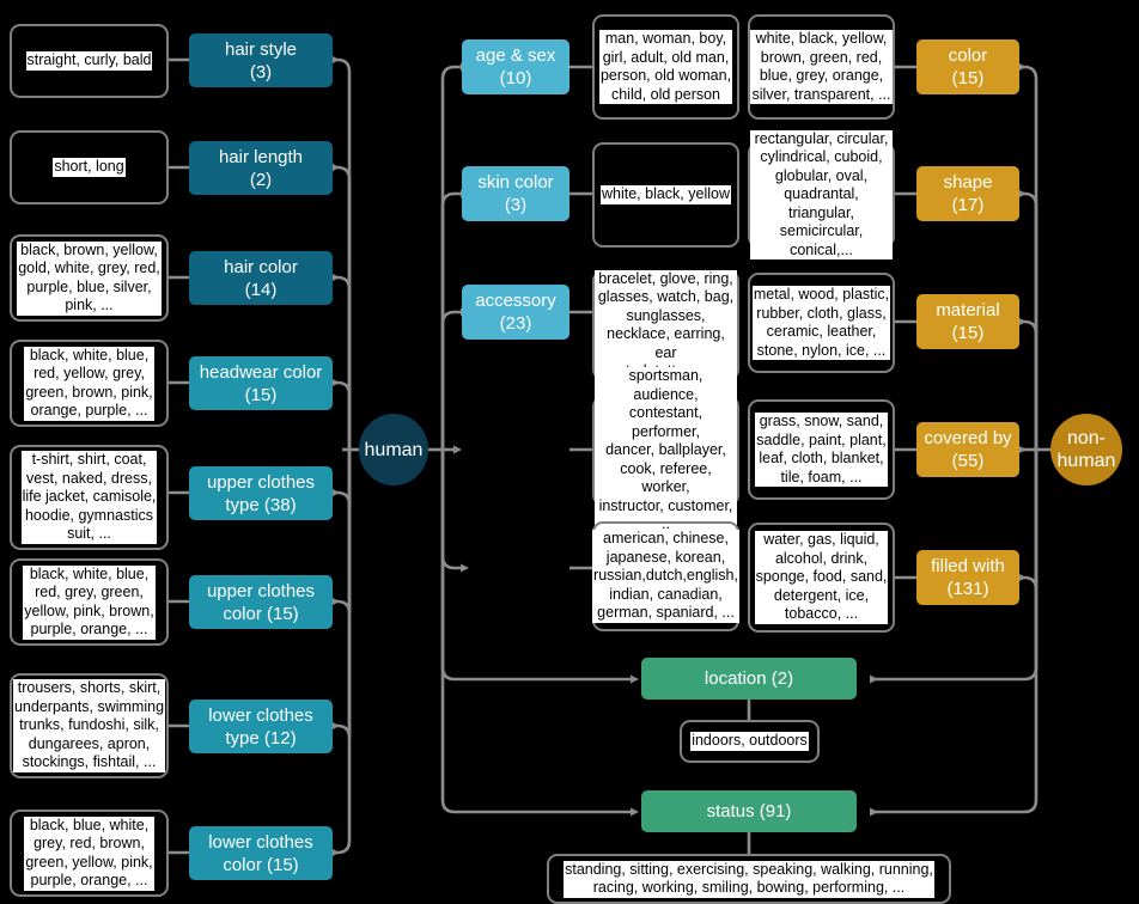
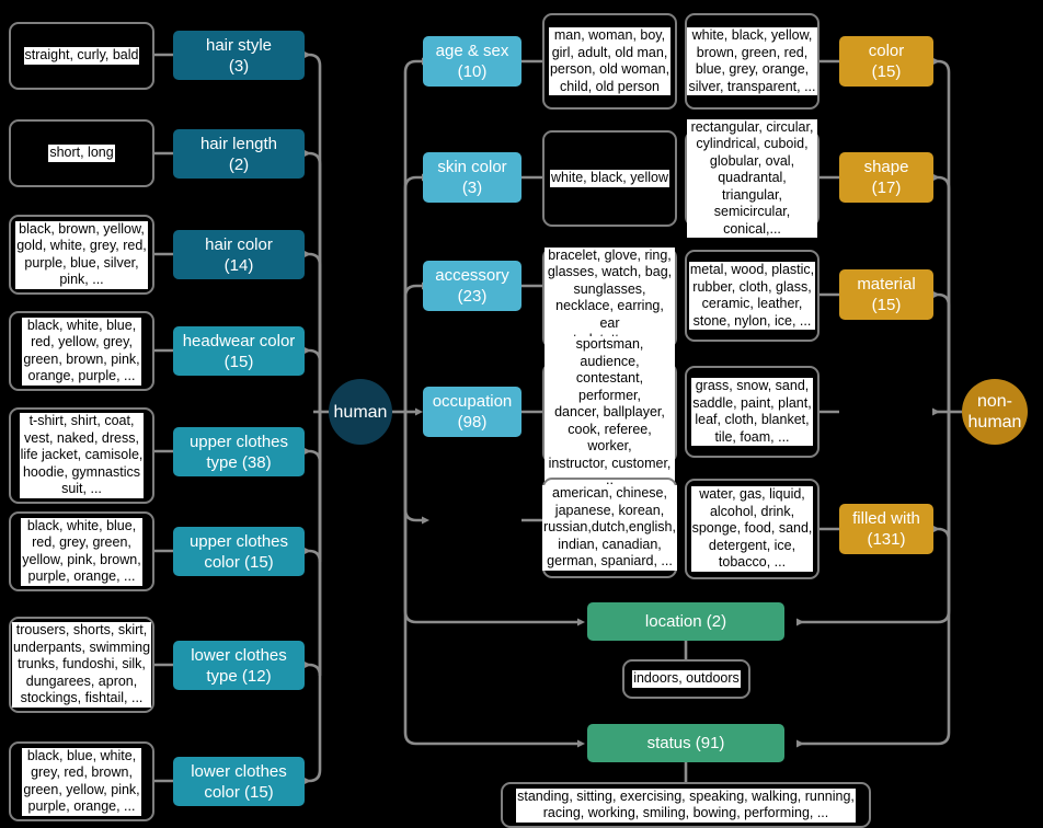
  straight, curly, bald
  short, long
  black, brown, yellow,
  gold, white, grey, red,
  purple, blue, silver,
  pink, ...
  black, white, blue,
  red, yellow, grey,
  green, brown, pink,
  orange, purple, ...
  t-shirt, shirt, coat,
  vest, naked, dress,
  life jacket, camisole,
  hoodie, gymnastics
  suit, ...
  black, white, blue,
  red, grey, green,
  yellow, pink, brown,
  purple, orange, ...
  trousers, shorts, skirt,
  underpants, swimming
  trunks, fundoshi, silk,
  dungarees, apron,
  stockings, fishtail, ...
  black, blue, white,
  grey, red, brown,
  green, yellow, pink,
  purple, orange, ...
  hair style
  (3)
  hair length
  (2)
  hair color
  (14)
  headwear color
  (15)
  upper clothes
  type (38)
  upper clothes
  color (15)
  lower clothes
  type (12)
  lower clothes
  color (15)
  human
  age & sex
  (10)
  skin color
  (3)
  accessory
  (23)
+ occupation
+ (98)
  man, woman, boy,
  girl, adult, old man,
  person, old woman,
  child, old person
  white, black, yellow
  bracelet, glove, ring,
  glasses, watch, bag,
  sunglasses,
  necklace, earring, ear
  sportsman, audience,
  contestant, performer,
  dancer, ballplayer,
  cook, referee, worker,
  instructor, customer, ..
  american, chinese,
  japanese, korean,
  russian,dutch,english,
  indian, canadian,
  german, spaniard, ...
  white, black, yellow,
  brown, green, red,
  blue, grey, orange,
  silver, transparent, ...
  rectangular, circular,
  cylindrical, cuboid,
  globular, oval,
  quadrantal, triangular,
  semicircular, conical,...
  metal, wood, plastic,
  rubber, cloth, glass,
  ceramic, leather,
  stone, nylon, ice, ...
  grass, snow, sand,
  saddle, paint, plant,
  leaf, cloth, blanket,
  tile, foam, ...
  water, gas, liquid,
  alcohol, drink,
  sponge, food, sand,
  detergent, ice,
  tobacco, ...
  color
  (15)
  shape
  (17)
  material
  (15)
- covered by
- (55)
  filled with
  (131)
  non-
  human
  location (2)
  indoors, outdoors
  status (91)
  standing, sitting, exercising, speaking, walking, running,
  racing, working, smiling, bowing, performing, ...
